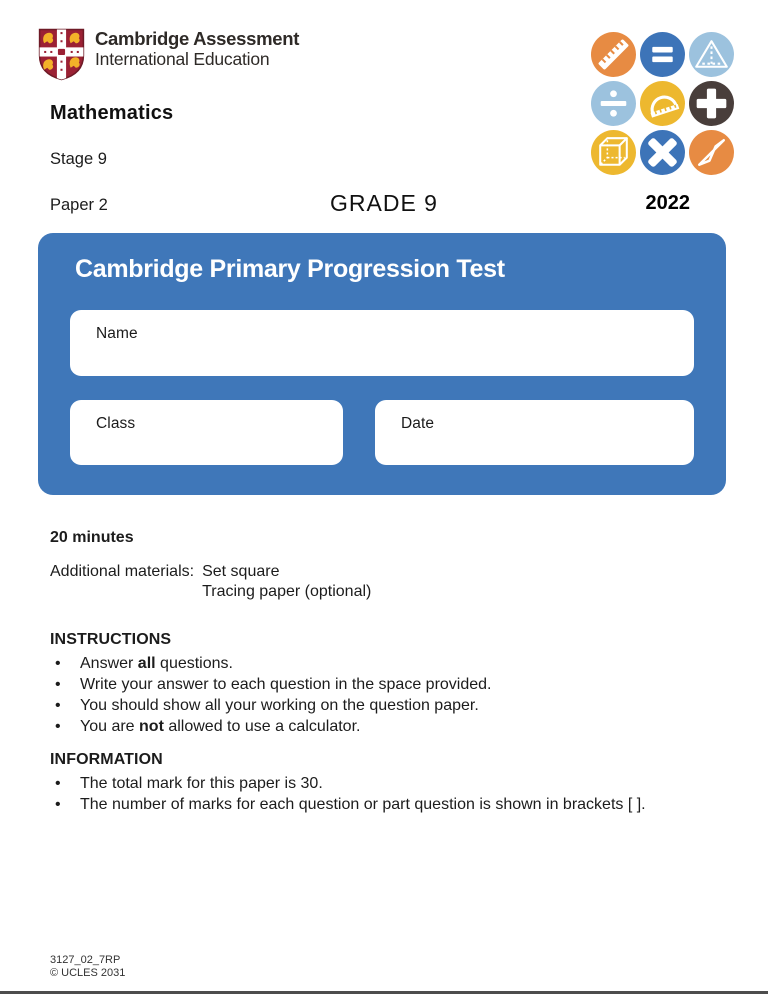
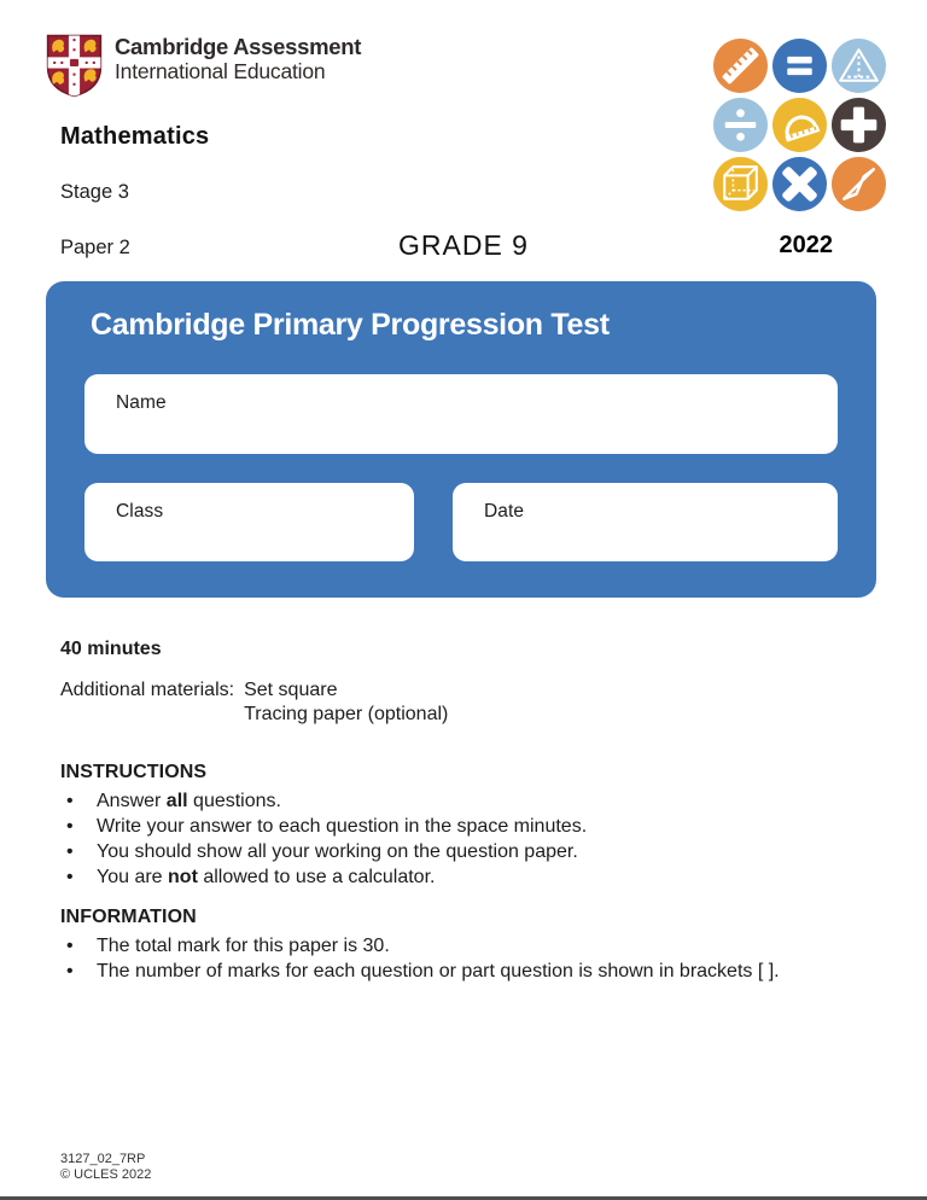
  Cambridge Assessment
  International Education
  Mathematics
- Stage 9
+ Stage 3
  Paper 2
  GRADE 9
  2022
  Cambridge Primary Progression Test
  Name
  Class
  Date
- 20 minutes
+ 40 minutes
  Additional materials:
  Set square
  Tracing paper (optional)
  INSTRUCTIONS
  Answer all questions.
- Write your answer to each question in the space provided.
+ Write your answer to each question in the space minutes.
  You should show all your working on the question paper.
  You are not allowed to use a calculator.
  INFORMATION
  The total mark for this paper is 30.
  The number of marks for each question or part question is shown in brackets [ ].
  3127_02_7RP
- © UCLES 2031
+ © UCLES 2022
